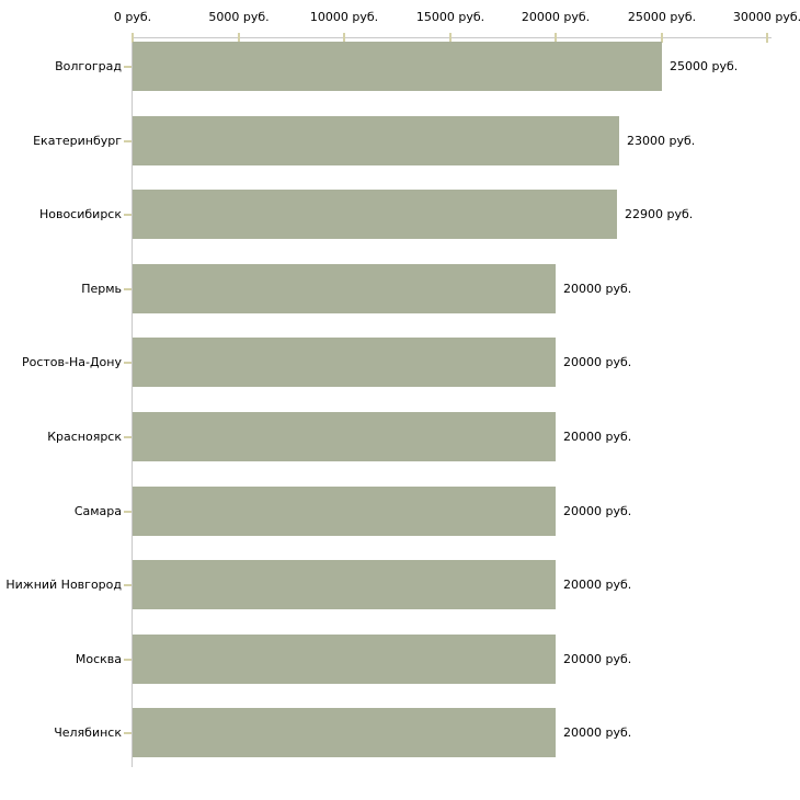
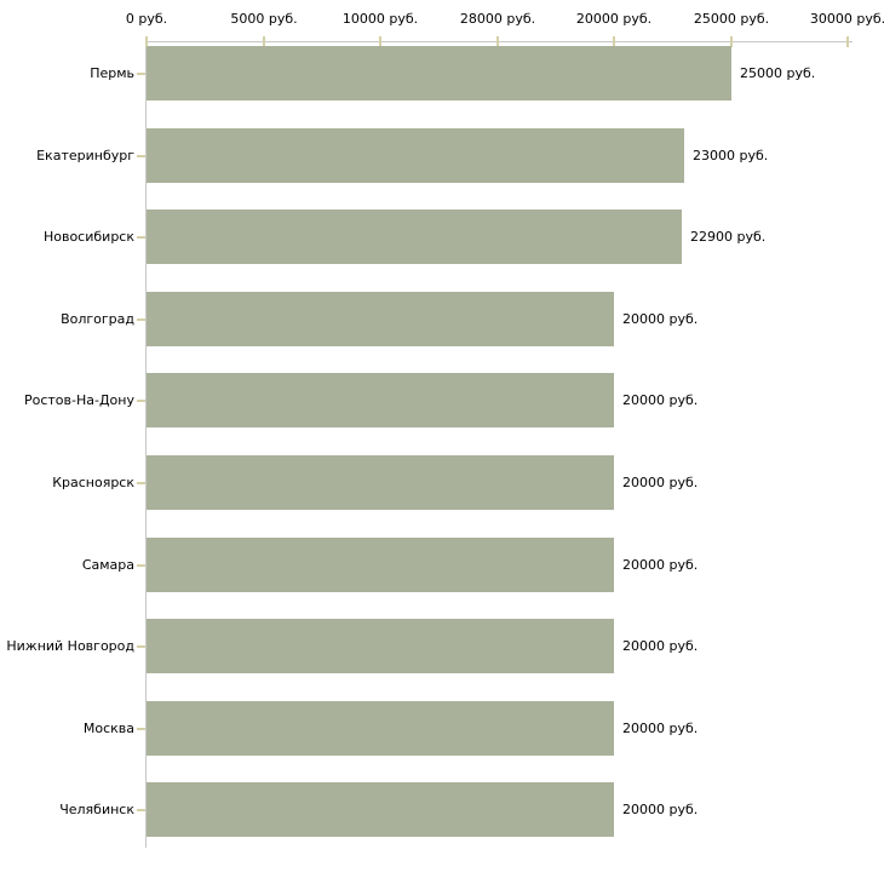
  0 руб.
  5000 руб.
  10000 руб.
- 15000 руб.
+ 28000 руб.
  20000 руб.
  25000 руб.
  30000 руб.
- Волгоград
+ Пермь
  25000 руб.
  Екатеринбург
  23000 руб.
  Новосибирск
  22900 руб.
- Пермь
+ Волгоград
  20000 руб.
  Ростов-На-Дону
  20000 руб.
  Красноярск
  20000 руб.
  Самара
  20000 руб.
  Нижний Новгород
  20000 руб.
  Москва
  20000 руб.
  Челябинск
  20000 руб.
